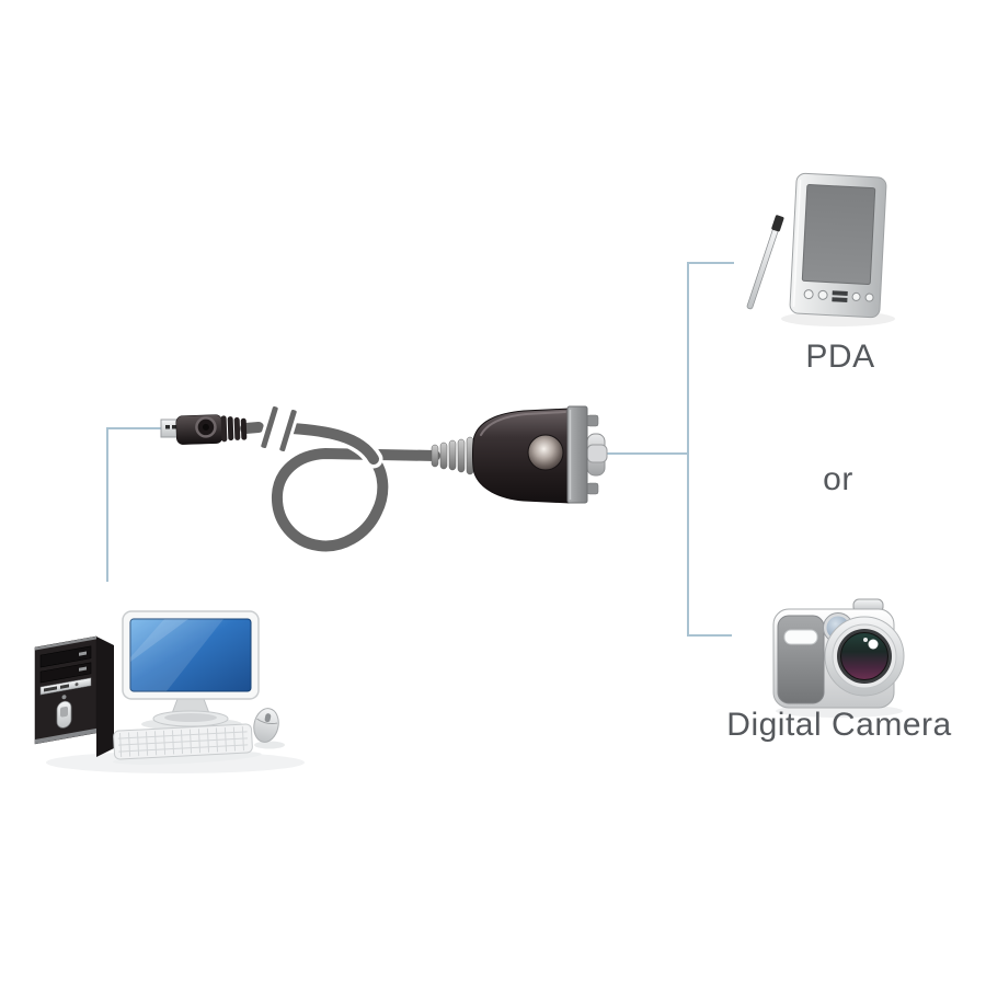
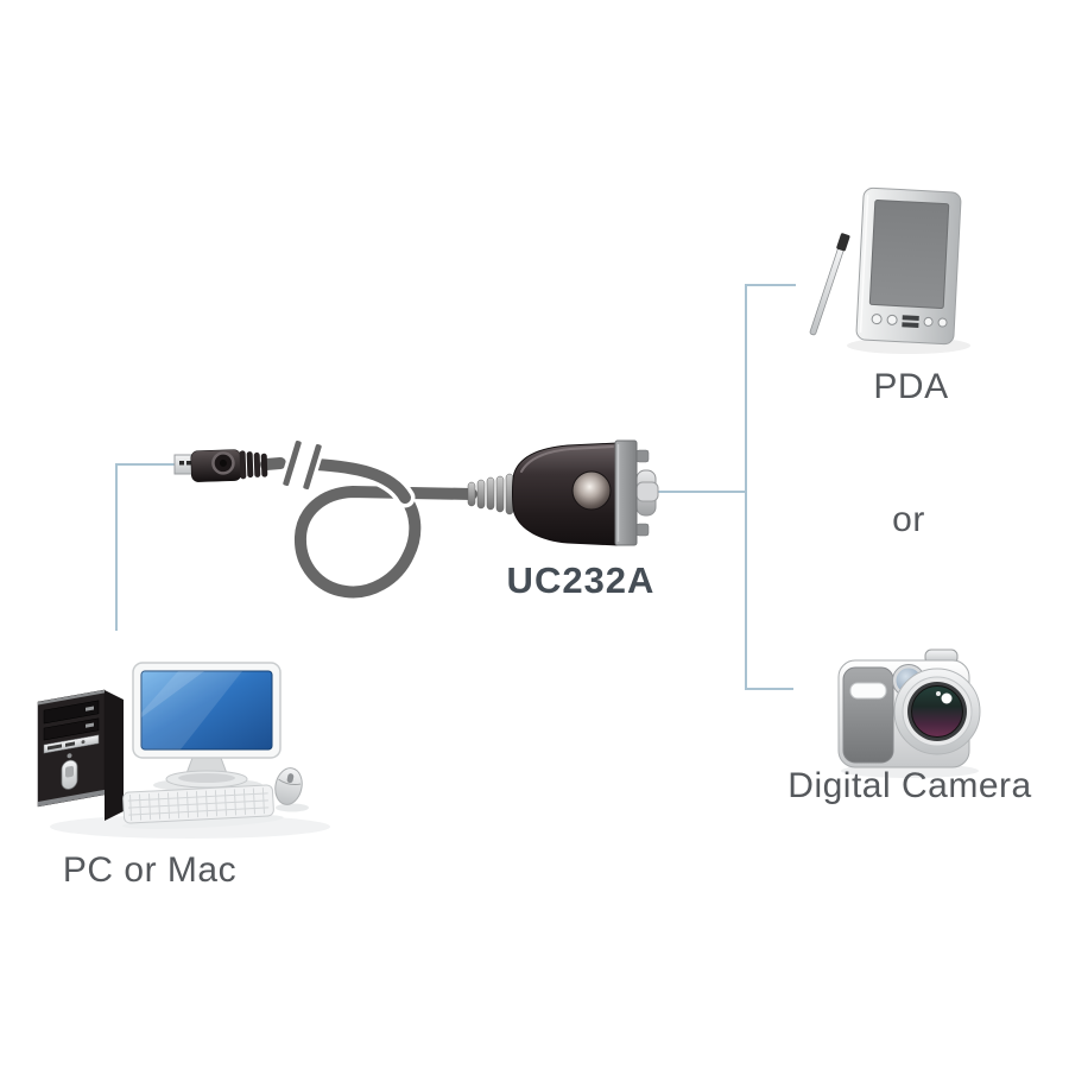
  PDA
  or
  Digital Camera
+ UC232A
+ PC or Mac
